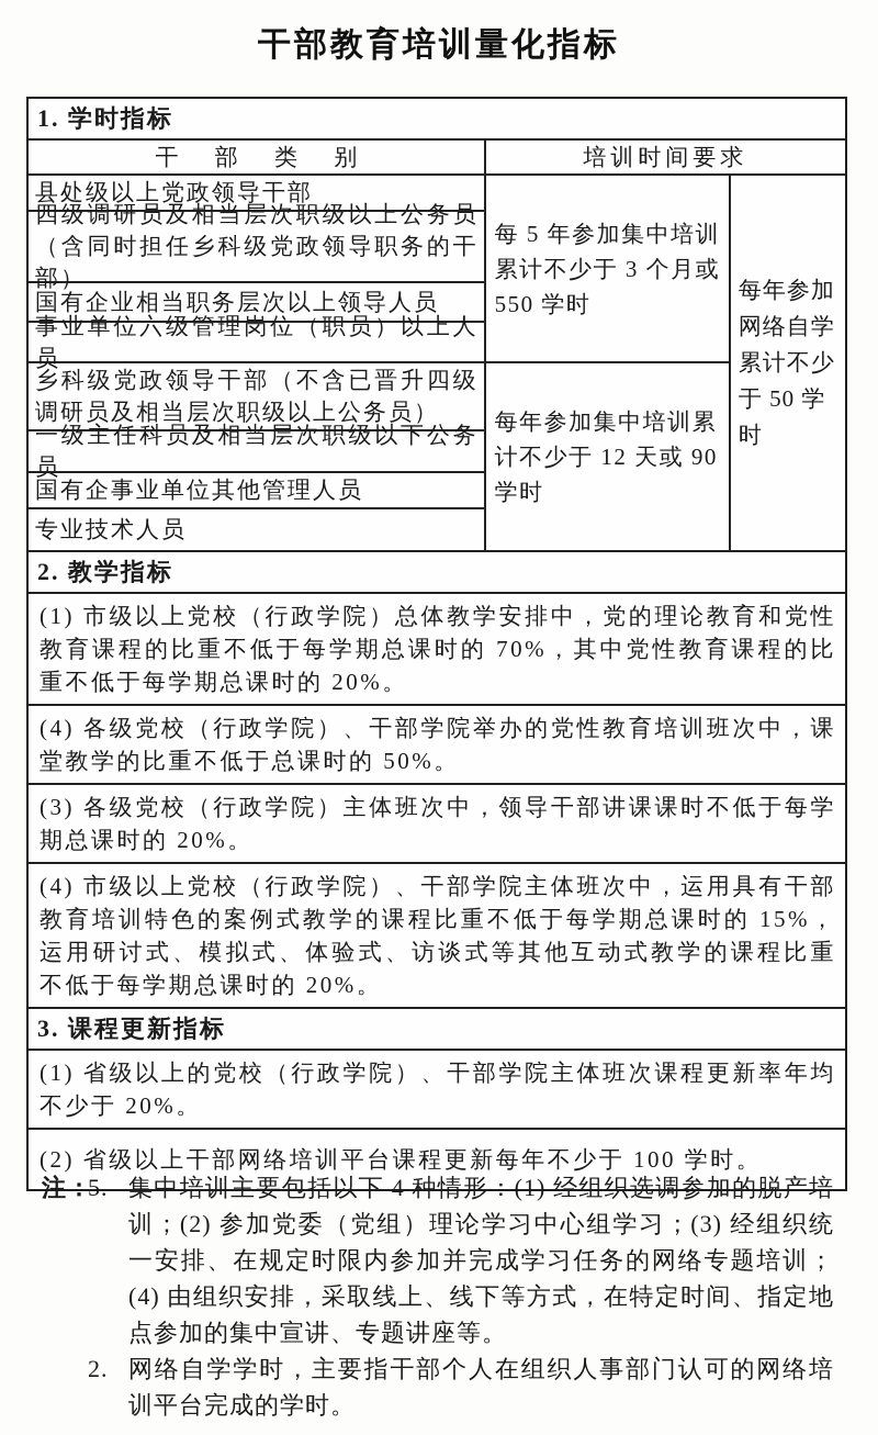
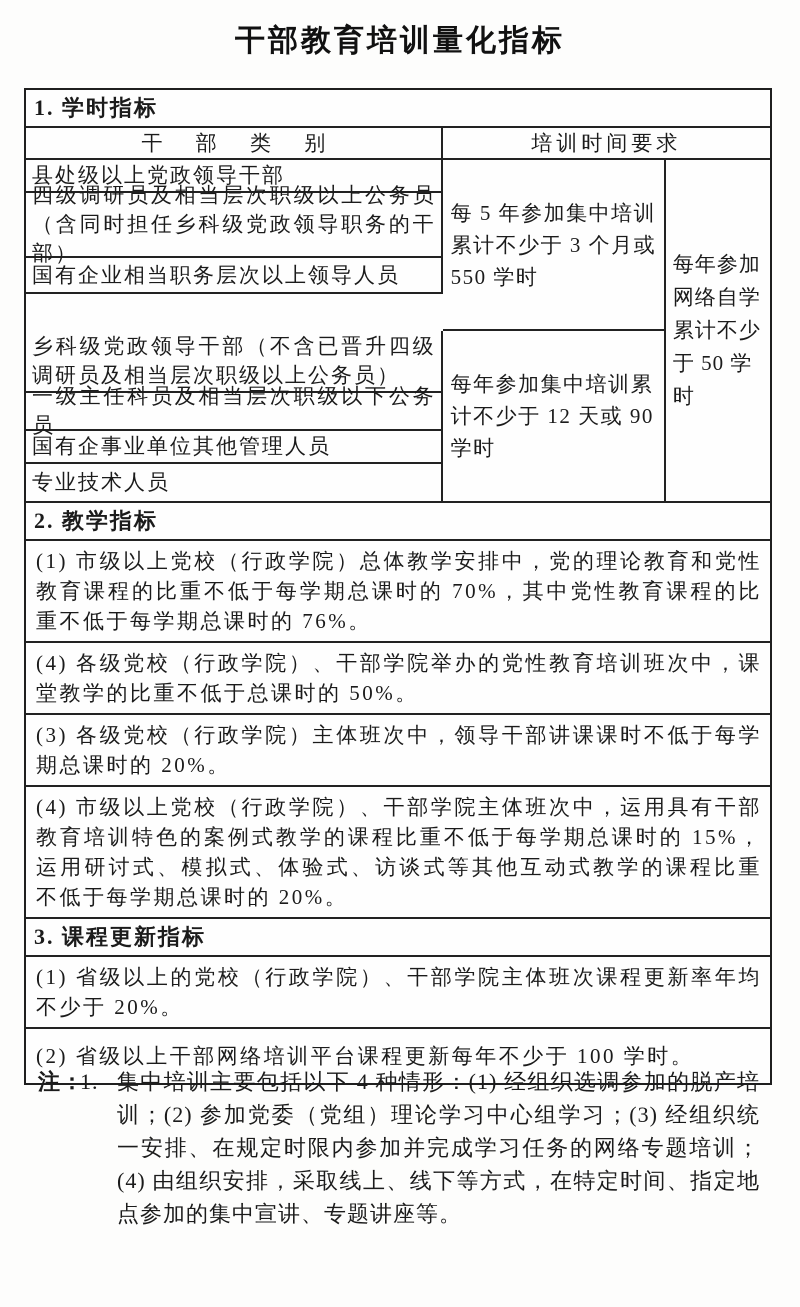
  干部教育培训量化指标
  1. 学时指标
  干 部 类 别
  培训时间要求
  县处级以上党政领导干部
  四级调研员及相当层次职级以上公务员（含同时担任乡科级党政领导职务的干部）
  国有企业相当职务层次以上领导人员
- 事业单位六级管理岗位（职员）以上人员
  每 5 年参加集中培训
  累计不少于 3 个月或
  550 学时
  乡科级党政领导干部（不含已晋升四级调研员及相当层次职级以上公务员）
  一级主任科员及相当层次职级以下公务员
  国有企事业单位其他管理人员
  专业技术人员
  每年参加集中培训累
  计不少于 12 天或 90
  学时
  每年参加
  网络自学
  累计不少
  于 50 学时
  2. 教学指标
- (1) 市级以上党校（行政学院）总体教学安排中，党的理论教育和党性教育课程的比重不低于每学期总课时的 70%，其中党性教育课程的比重不低于每学期总课时的 20%。
+ (1) 市级以上党校（行政学院）总体教学安排中，党的理论教育和党性教育课程的比重不低于每学期总课时的 70%，其中党性教育课程的比重不低于每学期总课时的 76%。
  (4) 各级党校（行政学院）、干部学院举办的党性教育培训班次中，课堂教学的比重不低于总课时的 50%。
  (3) 各级党校（行政学院）主体班次中，领导干部讲课课时不低于每学期总课时的 20%。
  (4) 市级以上党校（行政学院）、干部学院主体班次中，运用具有干部教育培训特色的案例式教学的课程比重不低于每学期总课时的 15%，运用研讨式、模拟式、体验式、访谈式等其他互动式教学的课程比重不低于每学期总课时的 20%。
  3. 课程更新指标
  (1) 省级以上的党校（行政学院）、干部学院主体班次课程更新率年均不少于 20%。
  (2) 省级以上干部网络培训平台课程更新每年不少于 100 学时。
  注：
- 5.
+ 1.
  集中培训主要包括以下 4 种情形：(1) 经组织选调参加的脱产培训；(2) 参加党委（党组）理论学习中心组学习；(3) 经组织统一安排、在规定时限内参加并完成学习任务的网络专题培训；(4) 由组织安排，采取线上、线下等方式，在特定时间、指定地点参加的集中宣讲、专题讲座等。
- 2.
- 网络自学学时，主要指干部个人在组织人事部门认可的网络培训平台完成的学时。
